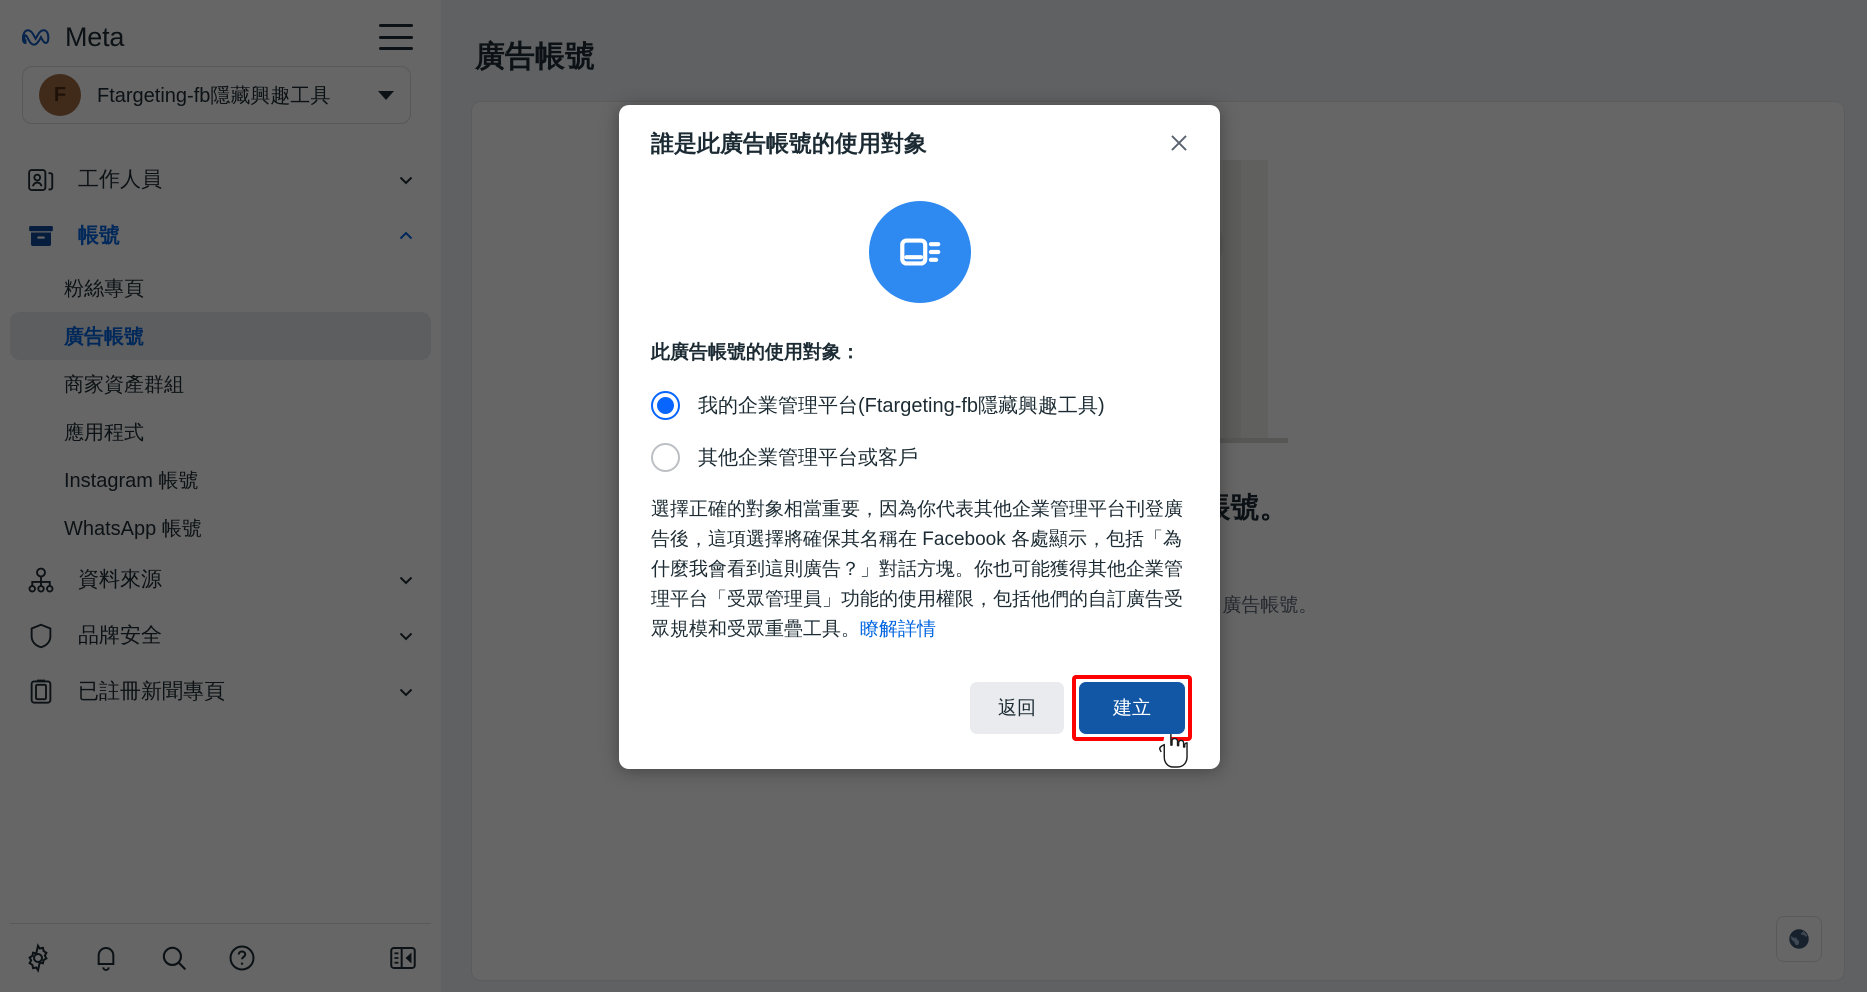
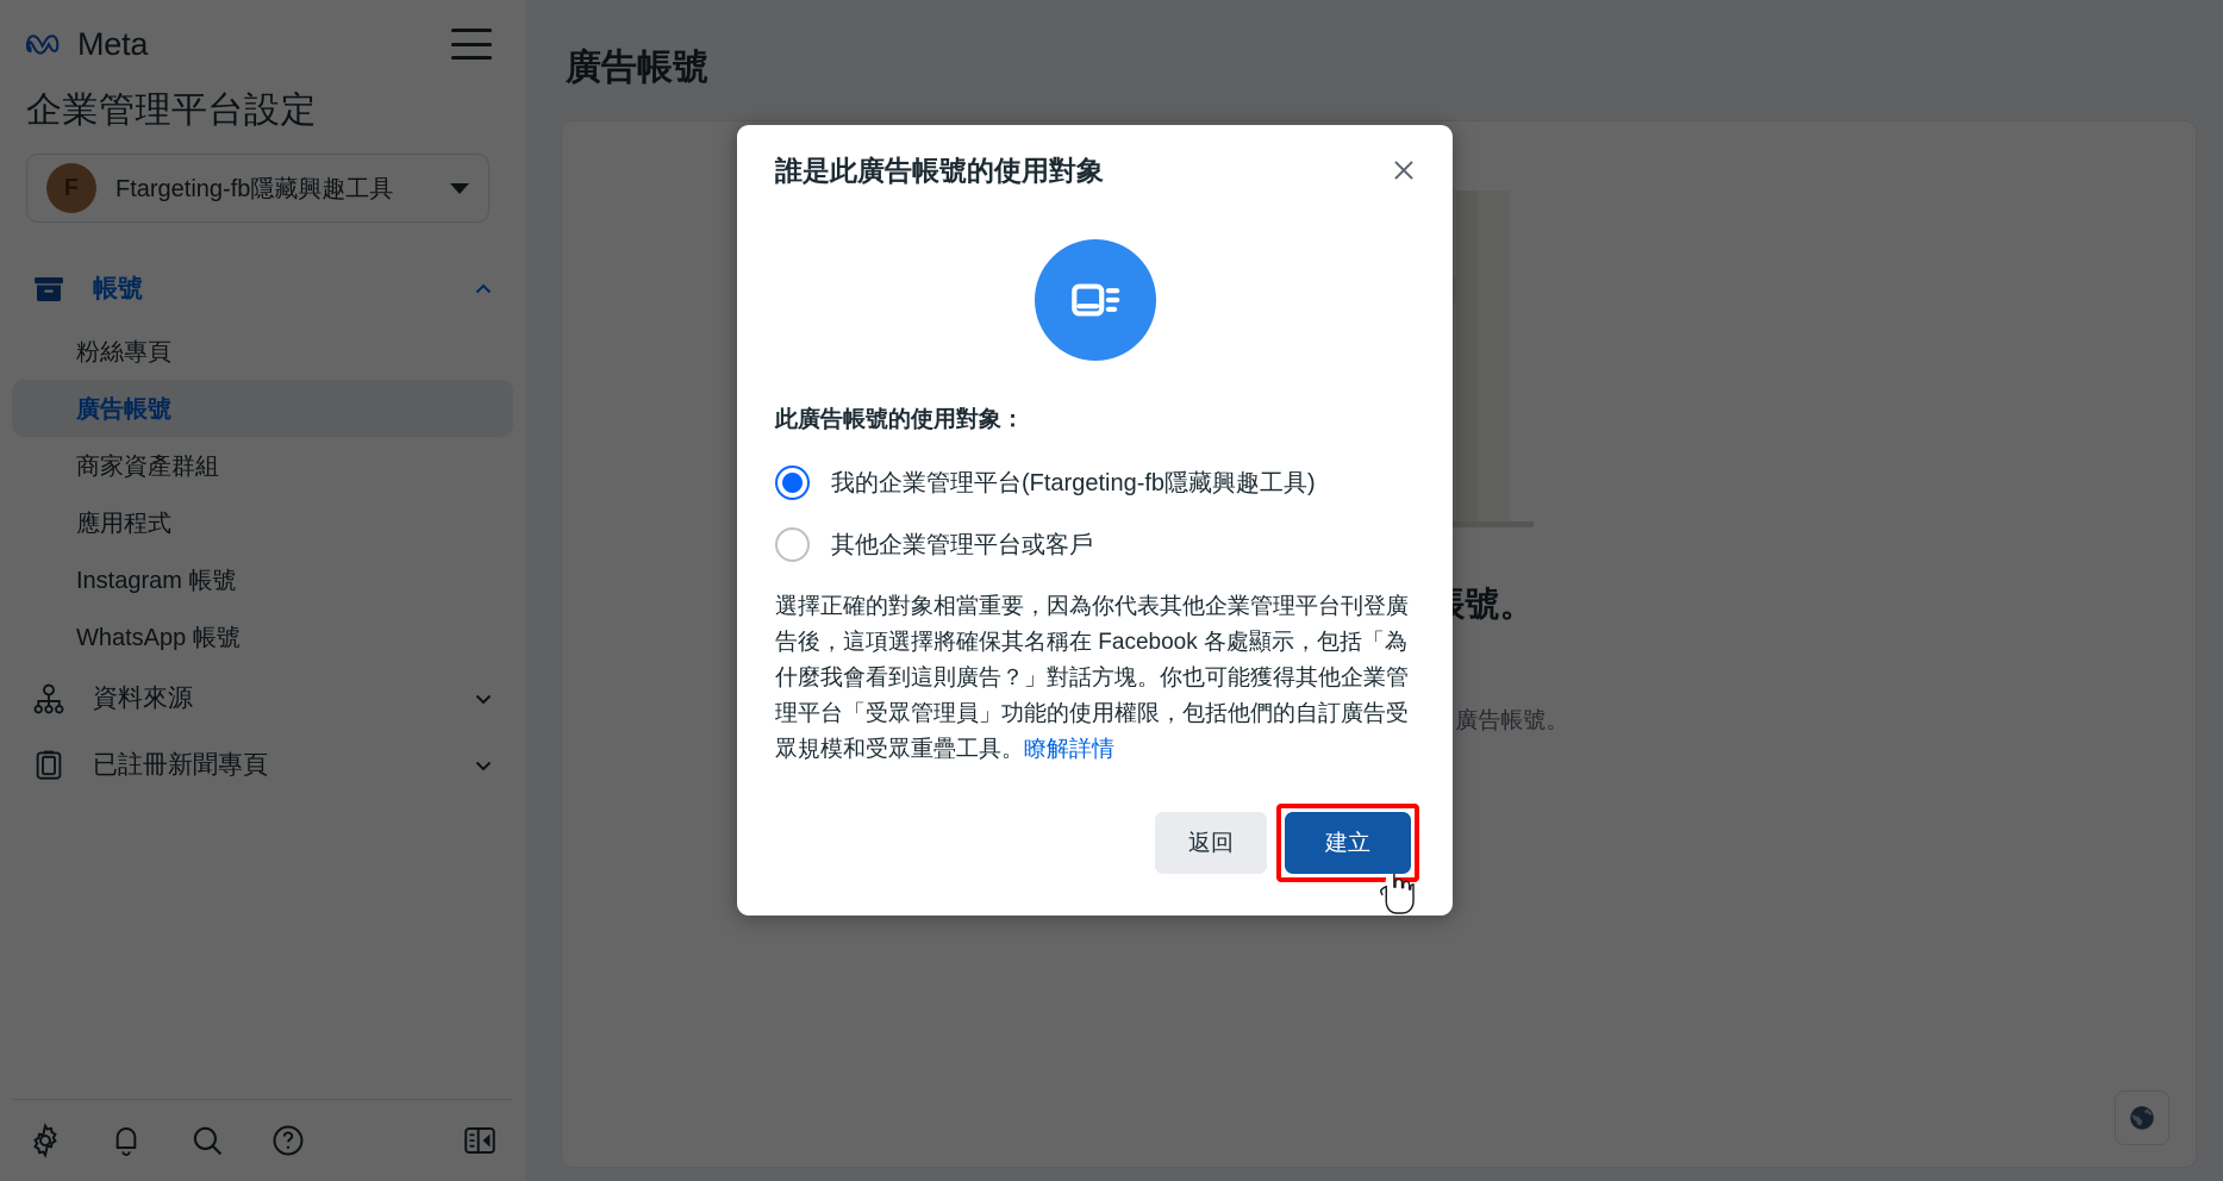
  Meta
+ 企業管理平台設定
  F
  Ftargeting-fb隱藏興趣工具
- 工作人員
  帳號
  粉絲專頁
  廣告帳號
  商家資產群組
  應用程式
  Instagram 帳號
  WhatsApp 帳號
  資料來源
- 品牌安全
  已註冊新聞專頁
  廣告帳號
  誰是此廣告帳號的使用對象
  此廣告帳號的使用對象：
  我的企業管理平台(Ftargeting-fb隱藏興趣工具)
  其他企業管理平台或客戶
  選擇正確的對象相當重要，因為你代表其他企業管理平台刊登廣告後，這項選擇將確保其名稱在 Facebook 各處顯示，包括「為什麼我會看到這則廣告？」對話方塊。你也可能獲得其他企業管理平台「受眾管理員」功能的使用權限，包括他們的自訂廣告受眾規模和受眾重疊工具。瞭解詳情
  返回
  建立
